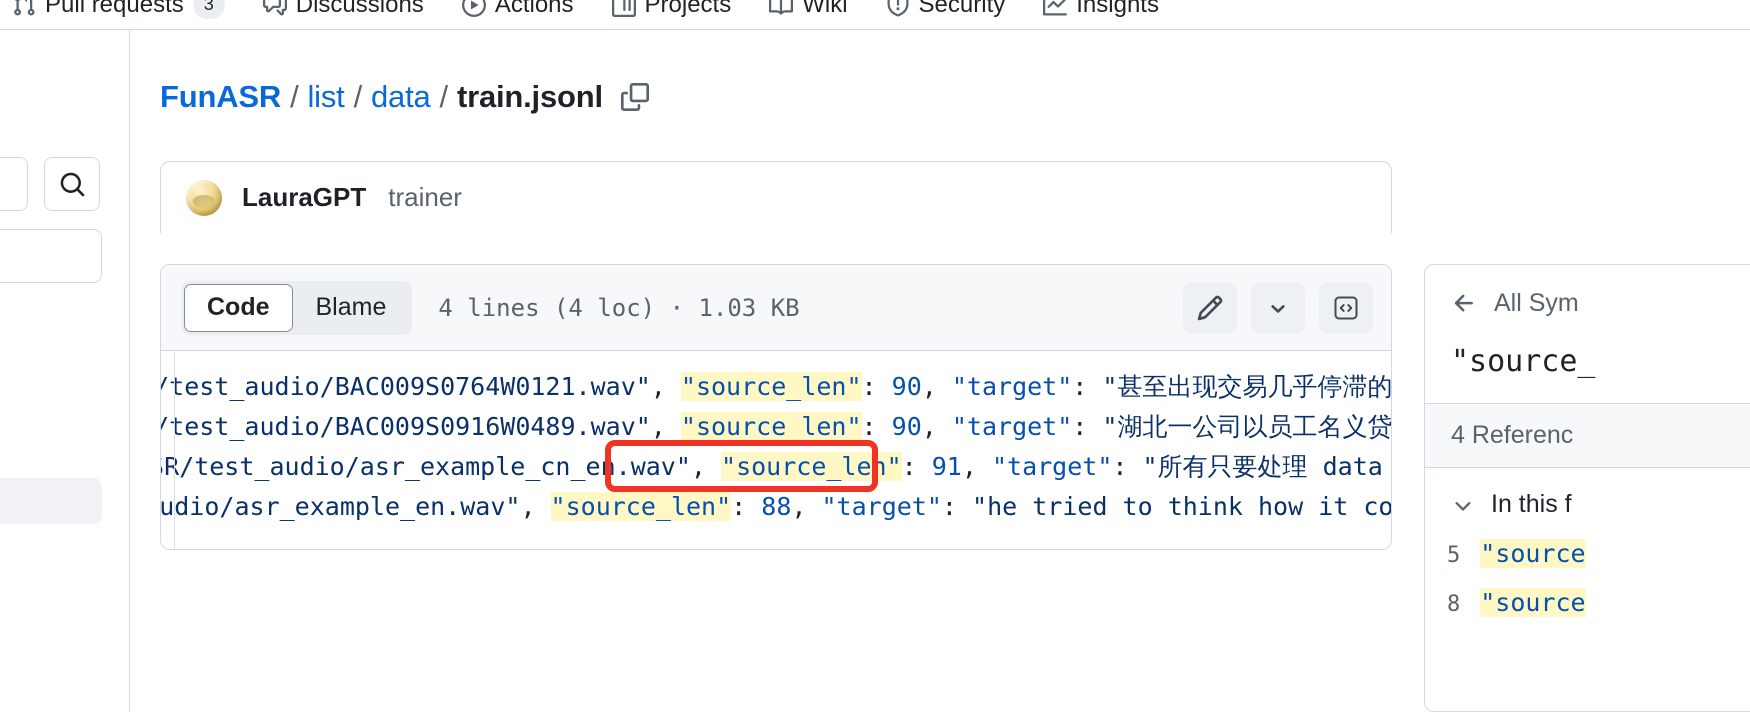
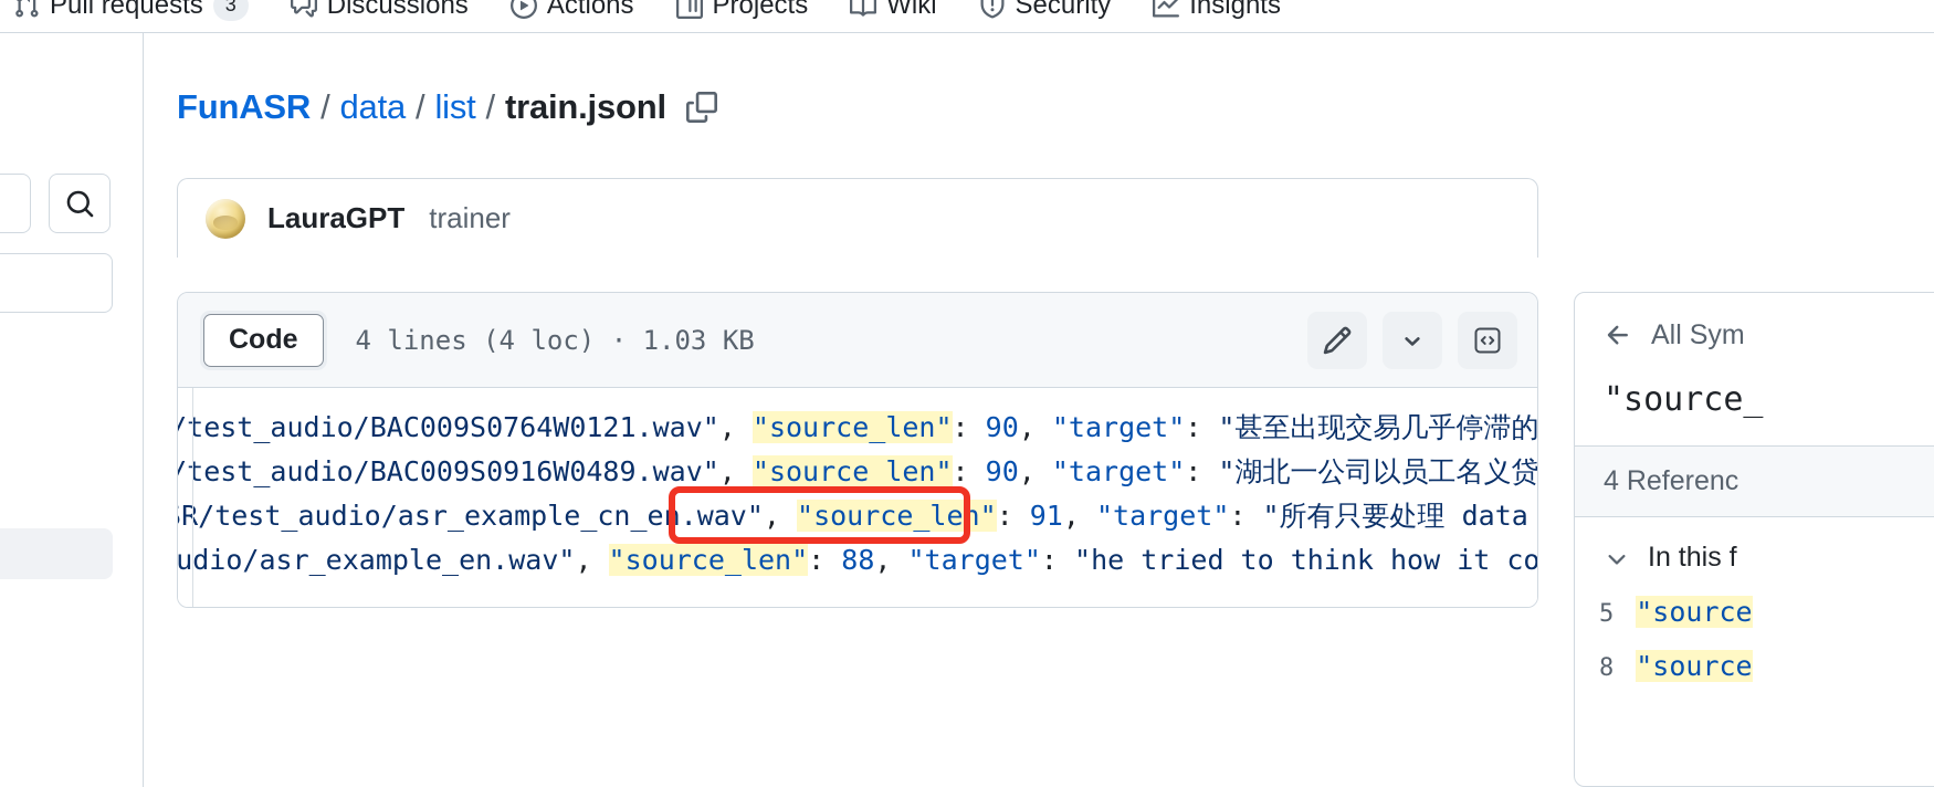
  Pull requests
  3
  Discussions
  Actions
  Projects
  Wiki
  Security
  Insights
  FunASR
  /
- list
+ data
  /
- data
+ list
  /
  train.jsonl
  LauraGPT
  trainer
  Code
- Blame
  4 lines (4 loc) · 1.03 KB
  /test_audio/BAC009S0764W0121.wav", "source_len": 90, "target": "甚至出现交易几乎停滞的
  /test_audio/BAC009S0916W0489.wav", "source_len": 90, "target": "湖北一公司以员工名义贷
  R/test_audio/asr_example_cn_en.wav", "source_len": 91, "target": "所有只要处理 data
  udio/asr_example_en.wav", "source_len": 88, "target": "he tried to think how it co
  All Sym
  "source_
  4 Referenc
  In this f
  5
  "source
  8
  "source
